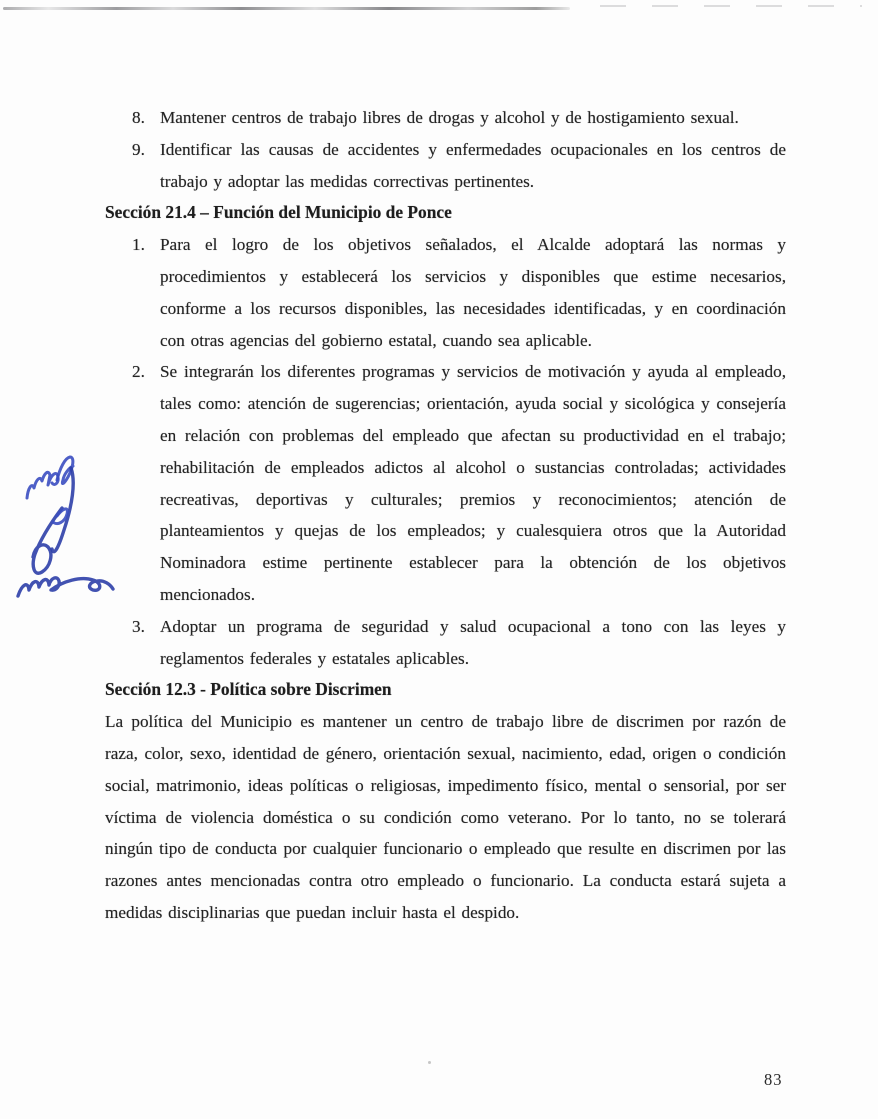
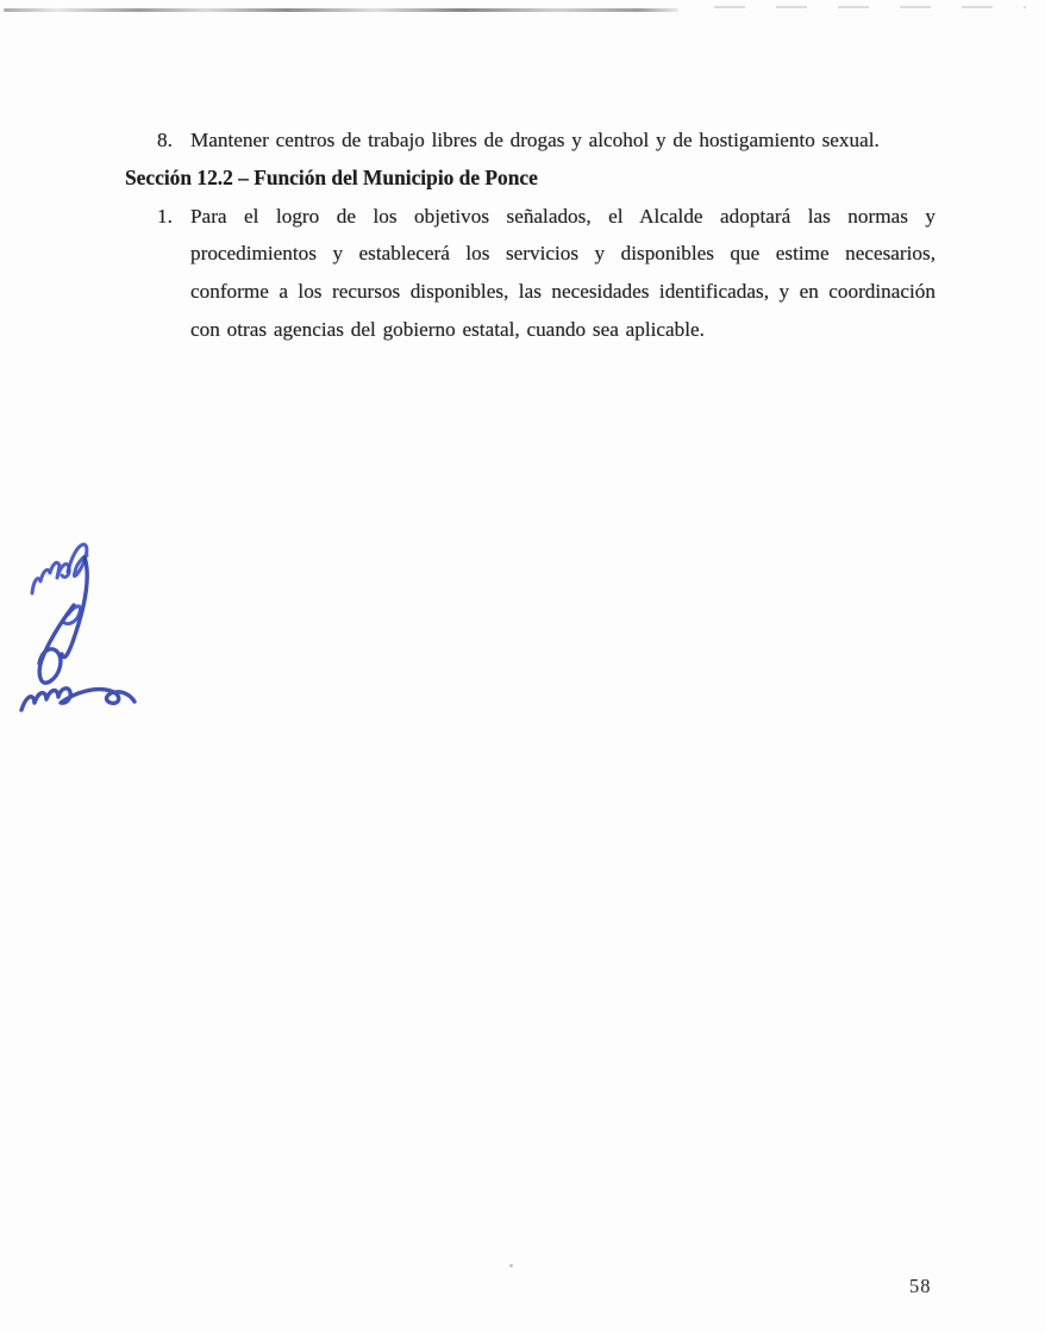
  8.
  Mantener centros de trabajo libres de drogas y alcohol y de hostigamiento sexual.
- 9.
- Identificar las causas de accidentes y enfermedades ocupacionales en los centros de trabajo y adoptar las medidas correctivas pertinentes.
- Sección 21.4 – Función del Municipio de Ponce
+ Sección 12.2 – Función del Municipio de Ponce
  1.
  Para el logro de los objetivos señalados, el Alcalde adoptará las normas y procedimientos y establecerá los servicios y disponibles que estime necesarios, conforme a los recursos disponibles, las necesidades identificadas, y en coordinación con otras agencias del gobierno estatal, cuando sea aplicable.
- 2.
- Se integrarán los diferentes programas y servicios de motivación y ayuda al empleado, tales como: atención de sugerencias; orientación, ayuda social y sicológica y consejería en relación con problemas del empleado que afectan su productividad en el trabajo; rehabilitación de empleados adictos al alcohol o sustancias controladas; actividades recreativas, deportivas y culturales; premios y reconocimientos; atención de planteamientos y quejas de los empleados; y cualesquiera otros que la Autoridad Nominadora estime pertinente establecer para la obtención de los objetivos mencionados.
- 3.
- Adoptar un programa de seguridad y salud ocupacional a tono con las leyes y reglamentos federales y estatales aplicables.
- Sección 12.3 - Política sobre Discrimen
- La política del Municipio es mantener un centro de trabajo libre de discrimen por razón de raza, color, sexo, identidad de género, orientación sexual, nacimiento, edad, origen o condición social, matrimonio, ideas políticas o religiosas, impedimento físico, mental o sensorial, por ser víctima de violencia doméstica o su condición como veterano. Por lo tanto, no se tolerará ningún tipo de conducta por cualquier funcionario o empleado que resulte en discrimen por las razones antes mencionadas contra otro empleado o funcionario. La conducta estará sujeta a medidas disciplinarias que puedan incluir hasta el despido.
- 83
+ 58
